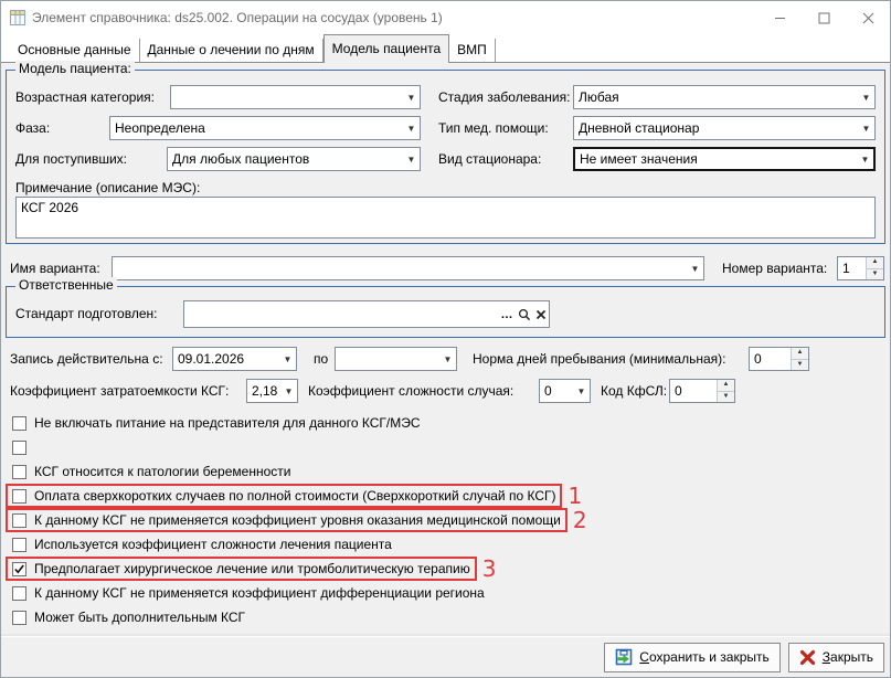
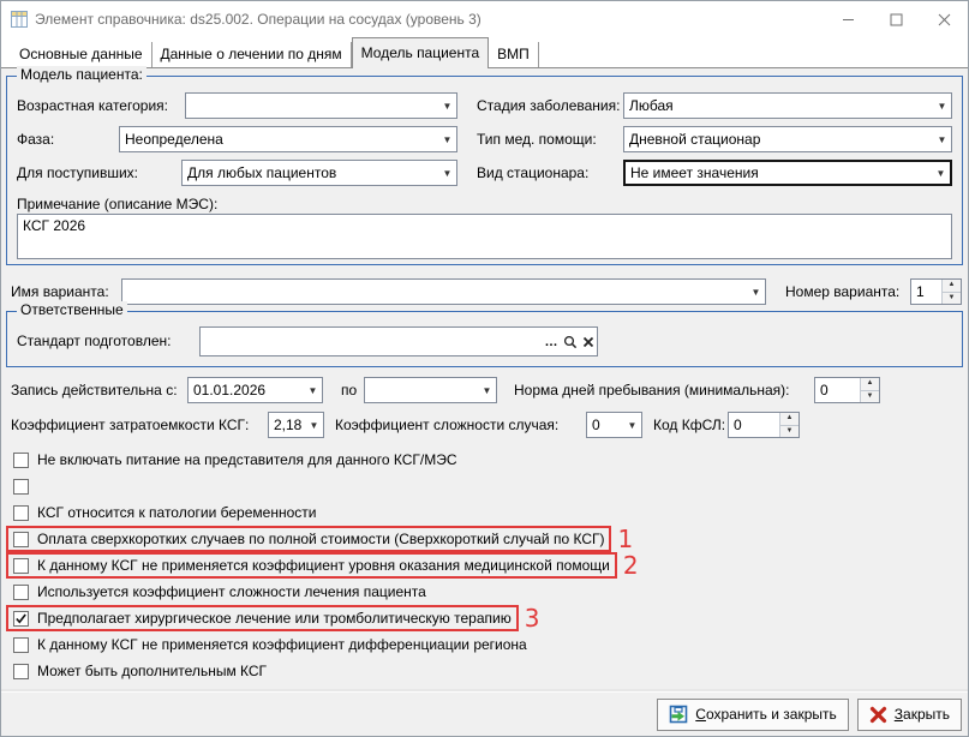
- Элемент справочника: ds25.002. Операции на сосудах (уровень 1)
+ Элемент справочника: ds25.002. Операции на сосудах (уровень 3)
  Основные данные
  Данные о лечении по дням
  Модель пациента
  ВМП
  Модель пациента:
  Возрастная категория:
  ▼
  Стадия заболевания:
  Любая
  ▼
  Фаза:
  Неопределена
  ▼
  Тип мед. помощи:
  Дневной стационар
  ▼
  Для поступивших:
  Для любых пациентов
  ▼
  Вид стационара:
  Не имеет значения
  ▼
  Примечание (описание МЭС):
  КСГ 2026
  Имя варианта:
  ▼
  Номер варианта:
  1
  Ответственные
  Стандарт подготовлен:
  …
  Запись действительна с:
- 09.01.2026
+ 01.01.2026
  ▼
  по
  ▼
  Норма дней пребывания (минимальная):
  0
  Коэффициент затратоемкости КСГ:
  2,18
  ▼
  Коэффициент сложности случая:
  0
  ▼
  Код КфСЛ:
  0
  Не включать питание на представителя для данного КСГ/МЭС
  КСГ относится к патологии беременности
  Оплата сверхкоротких случаев по полной стоимости (Сверхкороткий случай по КСГ)
  1
  К данному КСГ не применяется коэффициент уровня оказания медицинской помощи
  2
  Используется коэффициент сложности лечения пациента
  Предполагает хирургическое лечение или тромболитическую терапию
  3
  К данному КСГ не применяется коэффициент дифференциации региона
  Может быть дополнительным КСГ
  Сохранить и закрыть
  Закрыть
